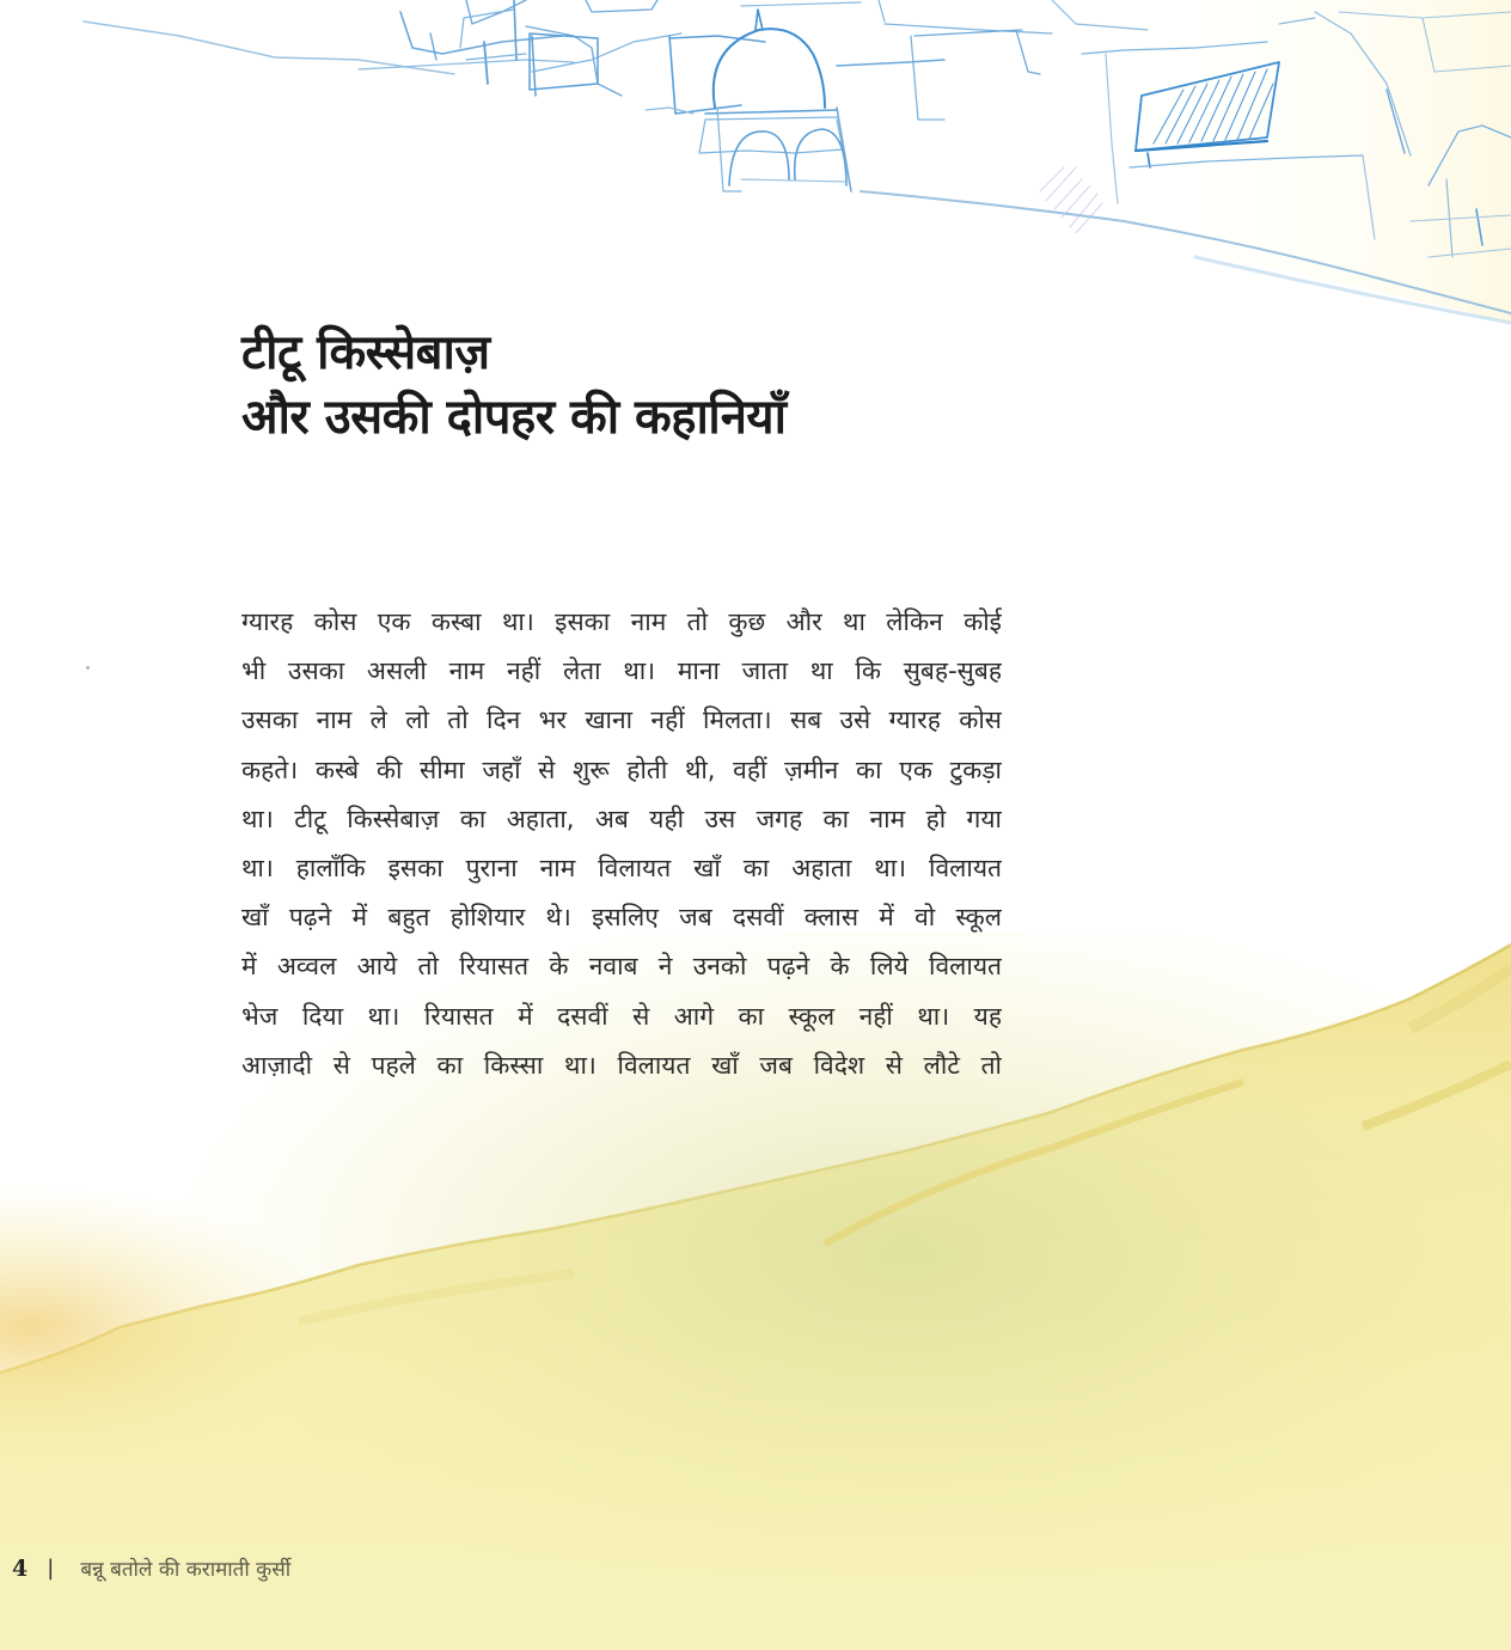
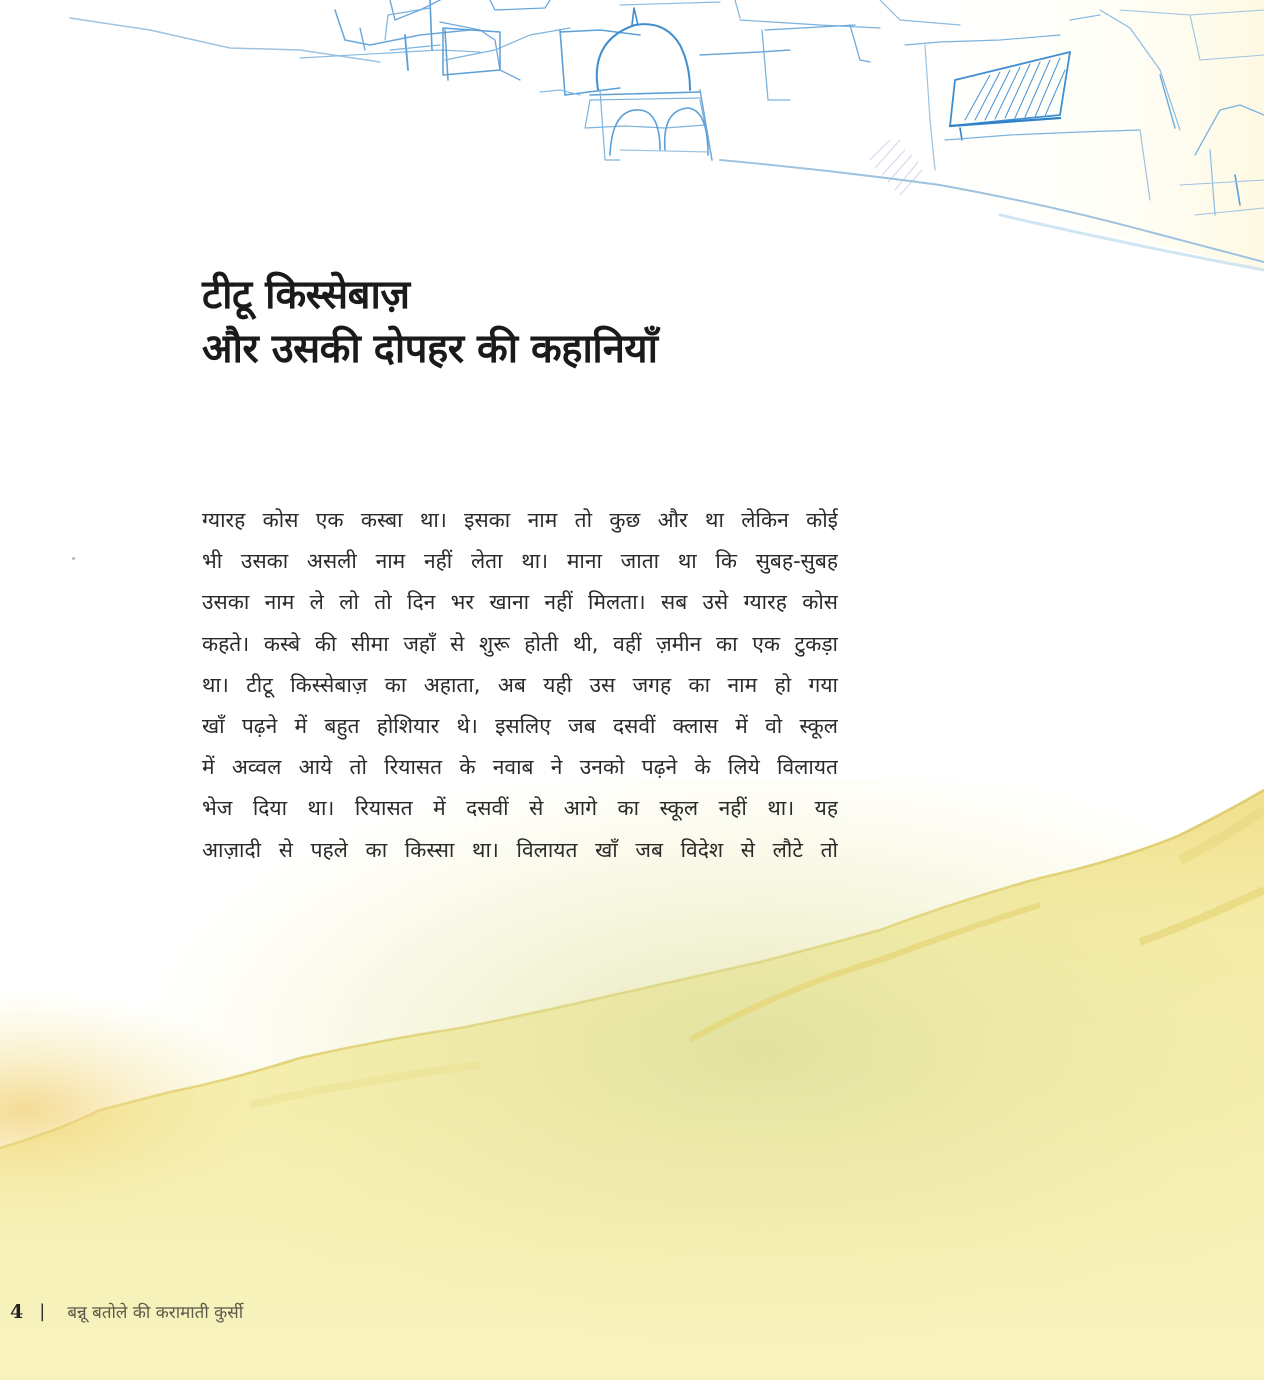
  टीटू किस्सेबाज़
  और उसकी दोपहर की कहानियाँ
  ग्यारह कोस एक कस्बा था। इसका नाम तो कुछ और था लेकिन कोई
  भी उसका असली नाम नहीं लेता था। माना जाता था कि सुबह-सुबह
  उसका नाम ले लो तो दिन भर खाना नहीं मिलता। सब उसे ग्यारह कोस
  कहते। कस्बे की सीमा जहाँ से शुरू होती थी, वहीं ज़मीन का एक टुकड़ा
  था। टीटू किस्सेबाज़ का अहाता, अब यही उस जगह का नाम हो गया
- था। हालाँकि इसका पुराना नाम विलायत खाँ का अहाता था। विलायत
  खाँ पढ़ने में बहुत होशियार थे। इसलिए जब दसवीं क्लास में वो स्कूल
  में अव्वल आये तो रियासत के नवाब ने उनको पढ़ने के लिये विलायत
  भेज दिया था। रियासत में दसवीं से आगे का स्कूल नहीं था। यह
  आज़ादी से पहले का किस्सा था। विलायत खाँ जब विदेश से लौटे तो
  4
  |
  बन्नू बतोले की करामाती कुर्सी
